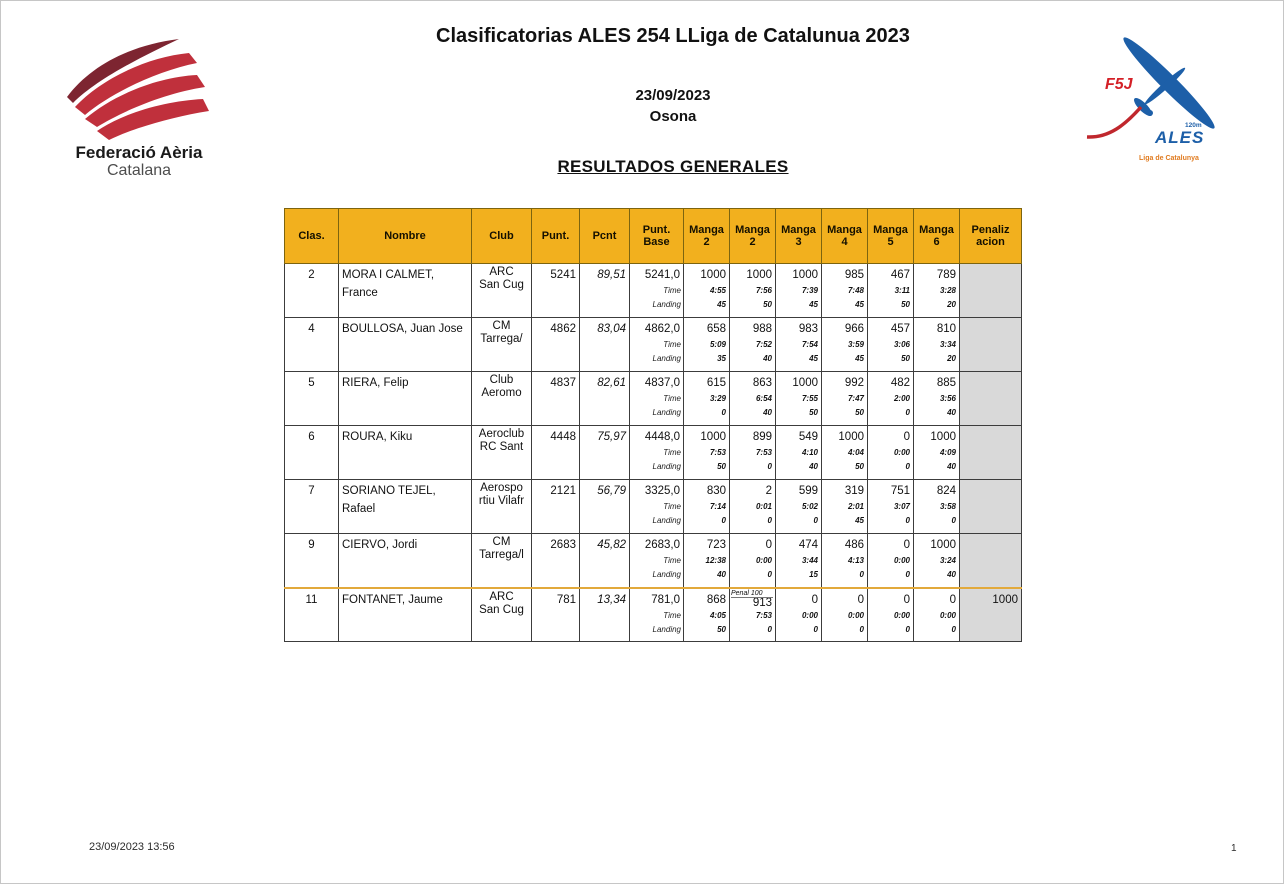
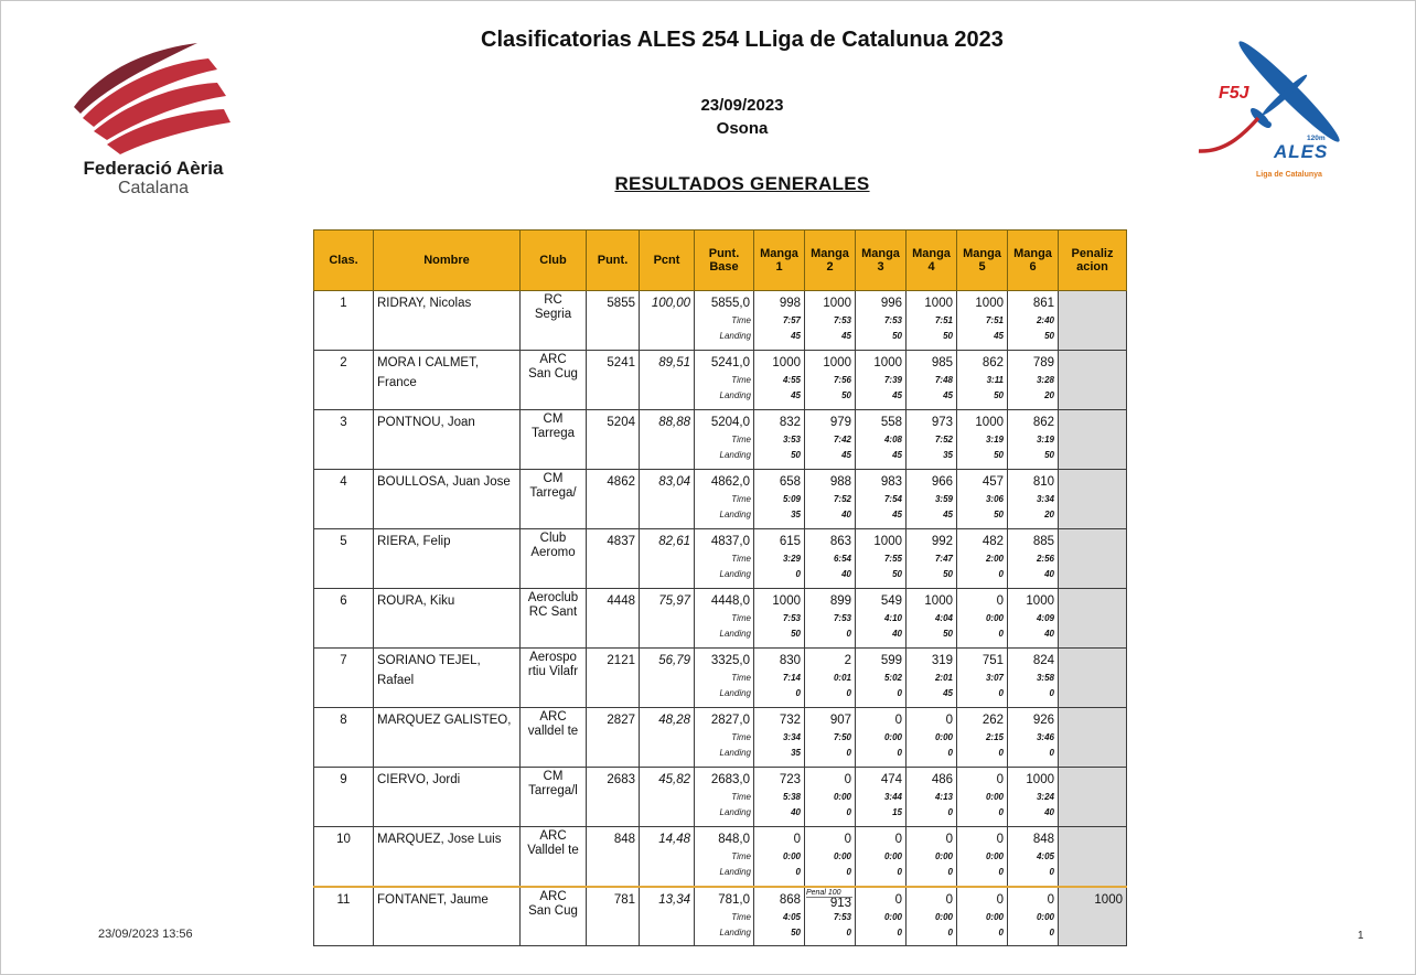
  Clasificatorias ALES 254 LLiga de Catalunua 2023
  23/09/2023
  Osona
  RESULTADOS GENERALES
  Federació Aèria
  Catalana
  F5J
  ALES
- Clas.	Nombre	Club	Punt.	Pcnt	Punt. Base	Manga 2	Manga 2	Manga 3	Manga 4	Manga 5	Manga 6	Penaliz acion
+ Clas.	Nombre	Club	Punt.	Pcnt	Punt. Base	Manga 1	Manga 2	Manga 3	Manga 4	Manga 5	Manga 6	Penaliz acion
+ 1	RIDRAY, Nicolas	RC Segria	5855	100,00	5855,0TimeLanding	9987:5745	10007:5345	9967:5350	10007:5150	10007:5145	8612:4050
- 2	MORA I CALMET, France	ARC San Cug	5241	89,51	5241,0TimeLanding	10004:5545	10007:5650	10007:3945	9857:4845	4673:1150	7893:2820
+ 2	MORA I CALMET, France	ARC San Cug	5241	89,51	5241,0TimeLanding	10004:5545	10007:5650	10007:3945	9857:4845	8623:1150	7893:2820
+ 3	PONTNOU, Joan	CM Tarrega	5204	88,88	5204,0TimeLanding	8323:5350	9797:4245	5584:0845	9737:5235	10003:1950	8623:1950
  4	BOULLOSA, Juan Jose	CM Tarrega/	4862	83,04	4862,0TimeLanding	6585:0935	9887:5240	9837:5445	9663:5945	4573:0650	8103:3420
- 5	RIERA, Felip	Club Aeromo	4837	82,61	4837,0TimeLanding	6153:290	8636:5440	10007:5550	9927:4750	4822:000	8853:5640
+ 5	RIERA, Felip	Club Aeromo	4837	82,61	4837,0TimeLanding	6153:290	8636:5440	10007:5550	9927:4750	4822:000	8852:5640
  6	ROURA, Kiku	Aeroclub RC Sant	4448	75,97	4448,0TimeLanding	10007:5350	8997:530	5494:1040	10004:0450	00:000	10004:0940
  7	SORIANO TEJEL, Rafael	Aerospo rtiu Vilafr	2121	56,79	3325,0TimeLanding	8307:140	20:010	5995:020	3192:0145	7513:070	8243:580
+ 8	MARQUEZ GALISTEO,	ARC valldel te	2827	48,28	2827,0TimeLanding	7323:3435	9077:500	00:000	00:000	2622:150	9263:460
- 9	CIERVO, Jordi	CM Tarrega/l	2683	45,82	2683,0TimeLanding	72312:3840	00:000	4743:4415	4864:130	00:000	10003:2440
+ 9	CIERVO, Jordi	CM Tarrega/l	2683	45,82	2683,0TimeLanding	7235:3840	00:000	4743:4415	4864:130	00:000	10003:2440
+ 10	MARQUEZ, Jose Luis	ARC Valldel te	848	14,48	848,0TimeLanding	00:000	00:000	00:000	00:000	00:000	8484:050
  11	FONTANET, Jaume	ARC San Cug	781	13,34	781,0TimeLanding	8684:0550	9137:530	00:000	00:000	00:000	00:000	1000
  23/09/2023 13:56
  1
